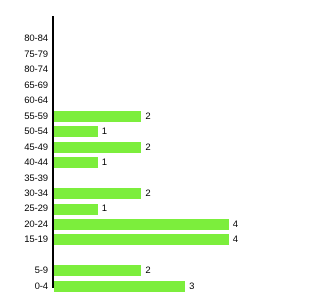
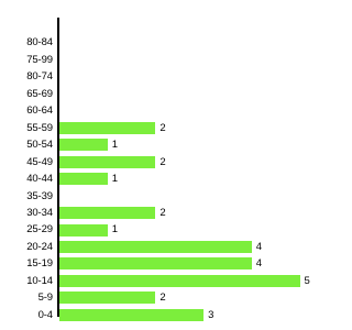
  80-84
- 75-79
+ 75-99
  80-74
  65-69
  60-64
  55-59
  2
  50-54
  1
  45-49
  2
  40-44
  1
  35-39
  30-34
  2
  25-29
  1
  20-24
  4
  15-19
  4
+ 10-14
+ 5
  5-9
  2
  0-4
  3
